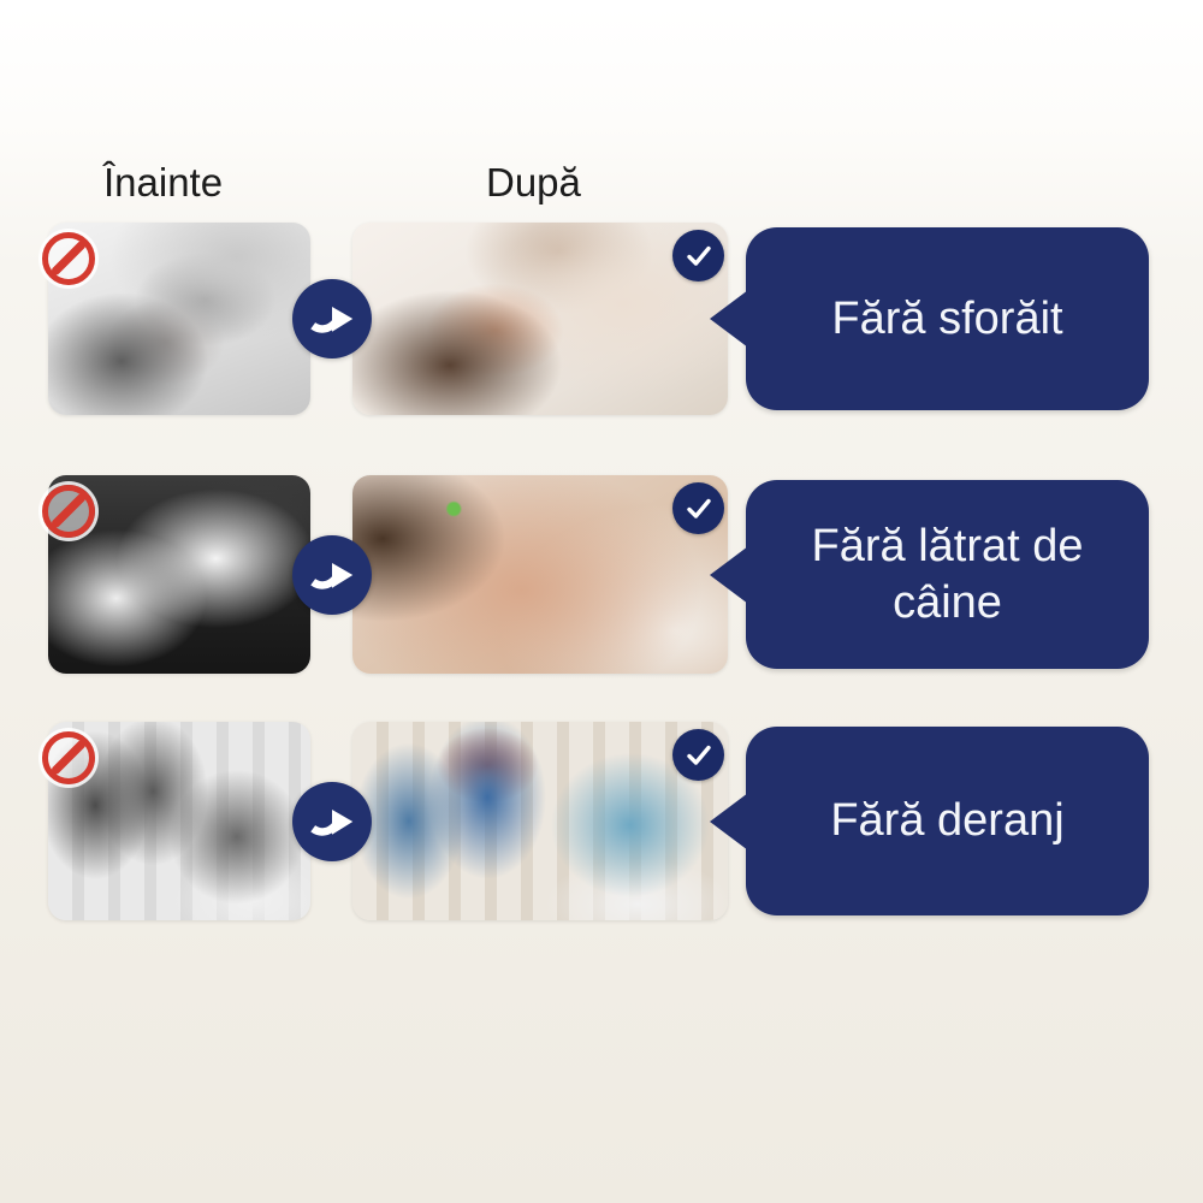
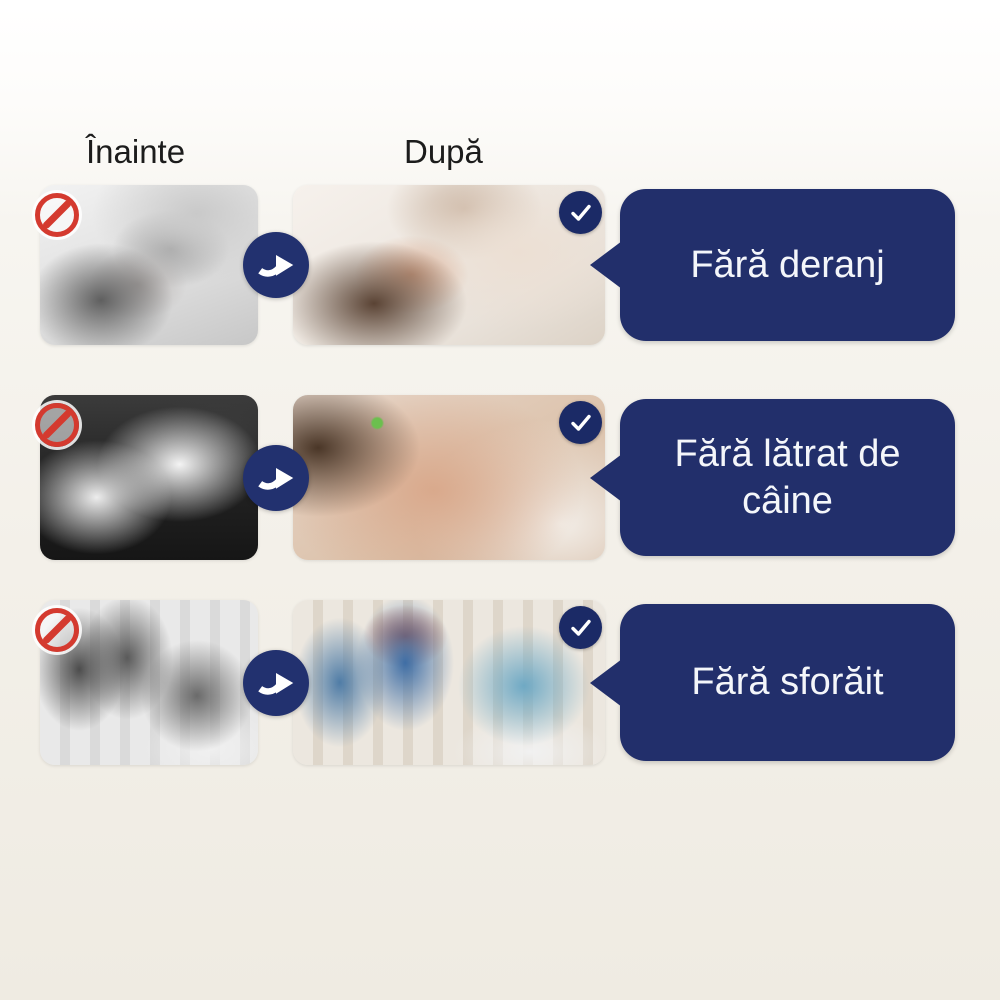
  Înainte
  După
- Fără sforăit
+ Fără deranj
  Fără lătrat de câine
- Fără deranj
+ Fără sforăit
